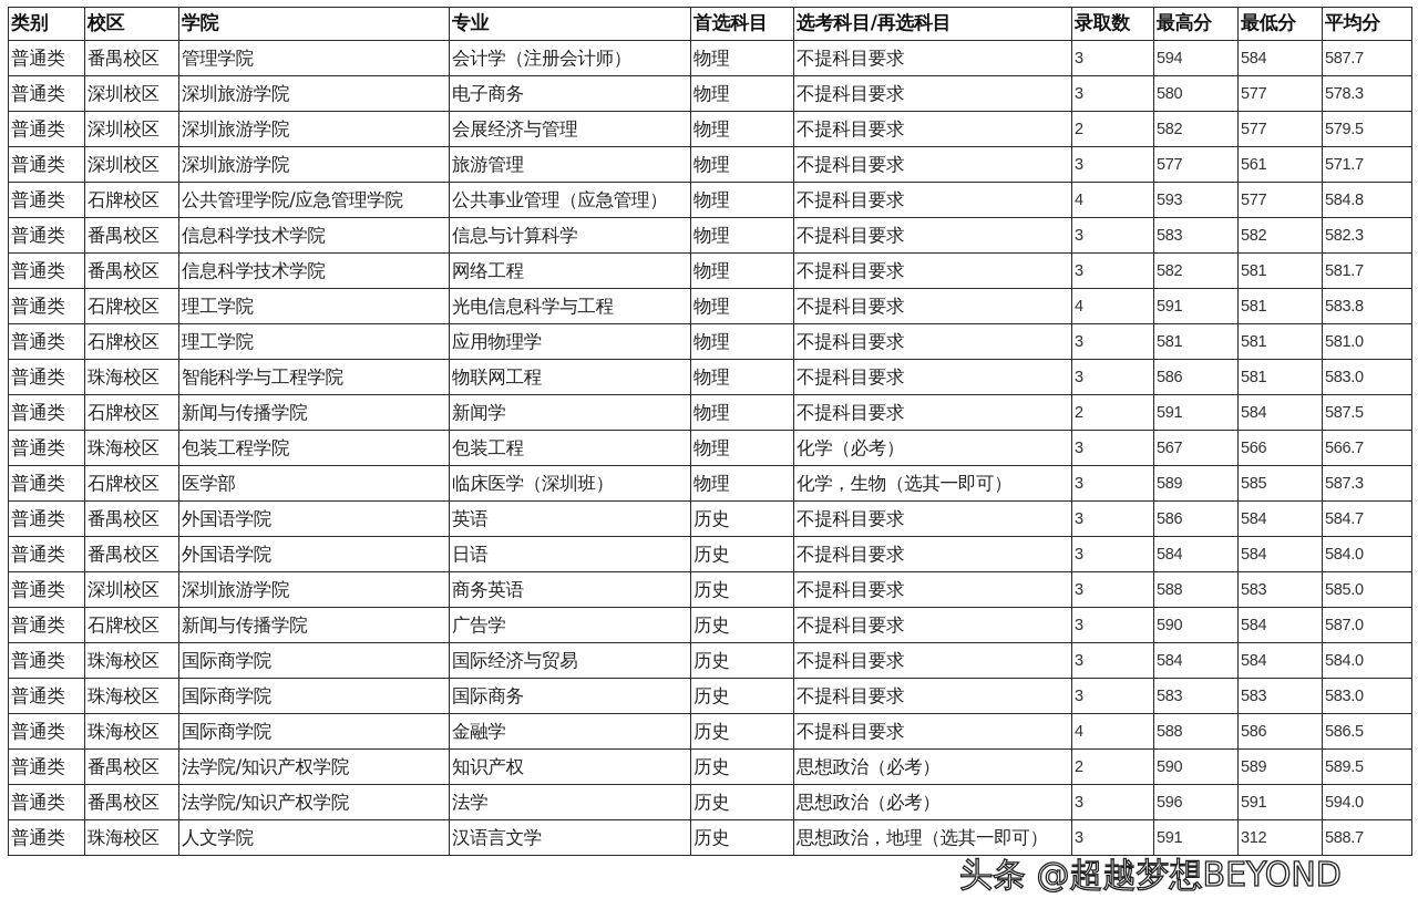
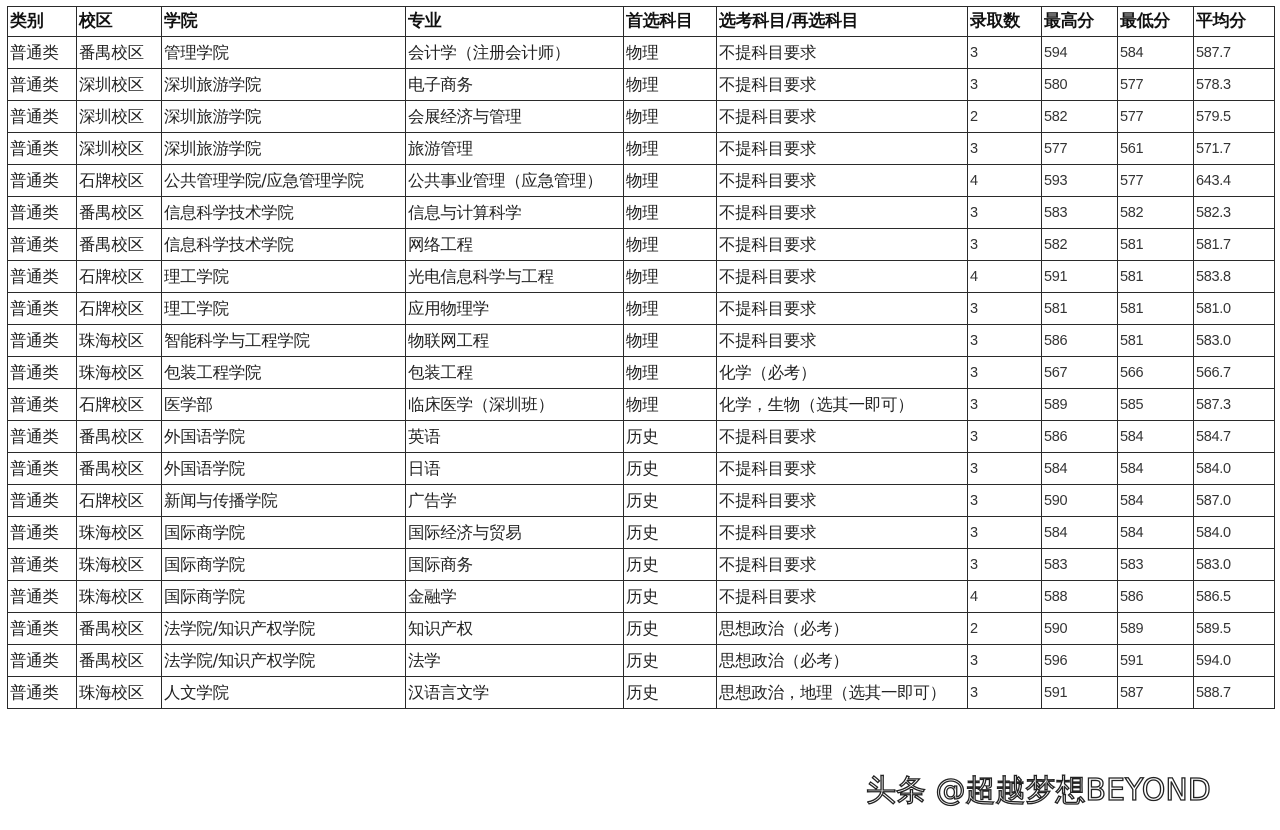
  类别	校区	学院	专业	首选科目	选考科目/再选科目	录取数	最高分	最低分	平均分
  普通类	番禺校区	管理学院	会计学（注册会计师）	物理	不提科目要求	3	594	584	587.7
  普通类	深圳校区	深圳旅游学院	电子商务	物理	不提科目要求	3	580	577	578.3
  普通类	深圳校区	深圳旅游学院	会展经济与管理	物理	不提科目要求	2	582	577	579.5
  普通类	深圳校区	深圳旅游学院	旅游管理	物理	不提科目要求	3	577	561	571.7
- 普通类	石牌校区	公共管理学院/应急管理学院	公共事业管理（应急管理）	物理	不提科目要求	4	593	577	584.8
+ 普通类	石牌校区	公共管理学院/应急管理学院	公共事业管理（应急管理）	物理	不提科目要求	4	593	577	643.4
  普通类	番禺校区	信息科学技术学院	信息与计算科学	物理	不提科目要求	3	583	582	582.3
  普通类	番禺校区	信息科学技术学院	网络工程	物理	不提科目要求	3	582	581	581.7
  普通类	石牌校区	理工学院	光电信息科学与工程	物理	不提科目要求	4	591	581	583.8
  普通类	石牌校区	理工学院	应用物理学	物理	不提科目要求	3	581	581	581.0
  普通类	珠海校区	智能科学与工程学院	物联网工程	物理	不提科目要求	3	586	581	583.0
- 普通类	石牌校区	新闻与传播学院	新闻学	物理	不提科目要求	2	591	584	587.5
  普通类	珠海校区	包装工程学院	包装工程	物理	化学（必考）	3	567	566	566.7
  普通类	石牌校区	医学部	临床医学（深圳班）	物理	化学，生物（选其一即可）	3	589	585	587.3
  普通类	番禺校区	外国语学院	英语	历史	不提科目要求	3	586	584	584.7
  普通类	番禺校区	外国语学院	日语	历史	不提科目要求	3	584	584	584.0
- 普通类	深圳校区	深圳旅游学院	商务英语	历史	不提科目要求	3	588	583	585.0
  普通类	石牌校区	新闻与传播学院	广告学	历史	不提科目要求	3	590	584	587.0
  普通类	珠海校区	国际商学院	国际经济与贸易	历史	不提科目要求	3	584	584	584.0
  普通类	珠海校区	国际商学院	国际商务	历史	不提科目要求	3	583	583	583.0
  普通类	珠海校区	国际商学院	金融学	历史	不提科目要求	4	588	586	586.5
  普通类	番禺校区	法学院/知识产权学院	知识产权	历史	思想政治（必考）	2	590	589	589.5
  普通类	番禺校区	法学院/知识产权学院	法学	历史	思想政治（必考）	3	596	591	594.0
- 普通类	珠海校区	人文学院	汉语言文学	历史	思想政治，地理（选其一即可）	3	591	312	588.7
+ 普通类	珠海校区	人文学院	汉语言文学	历史	思想政治，地理（选其一即可）	3	591	587	588.7
  头条 @超越梦想BEYOND
